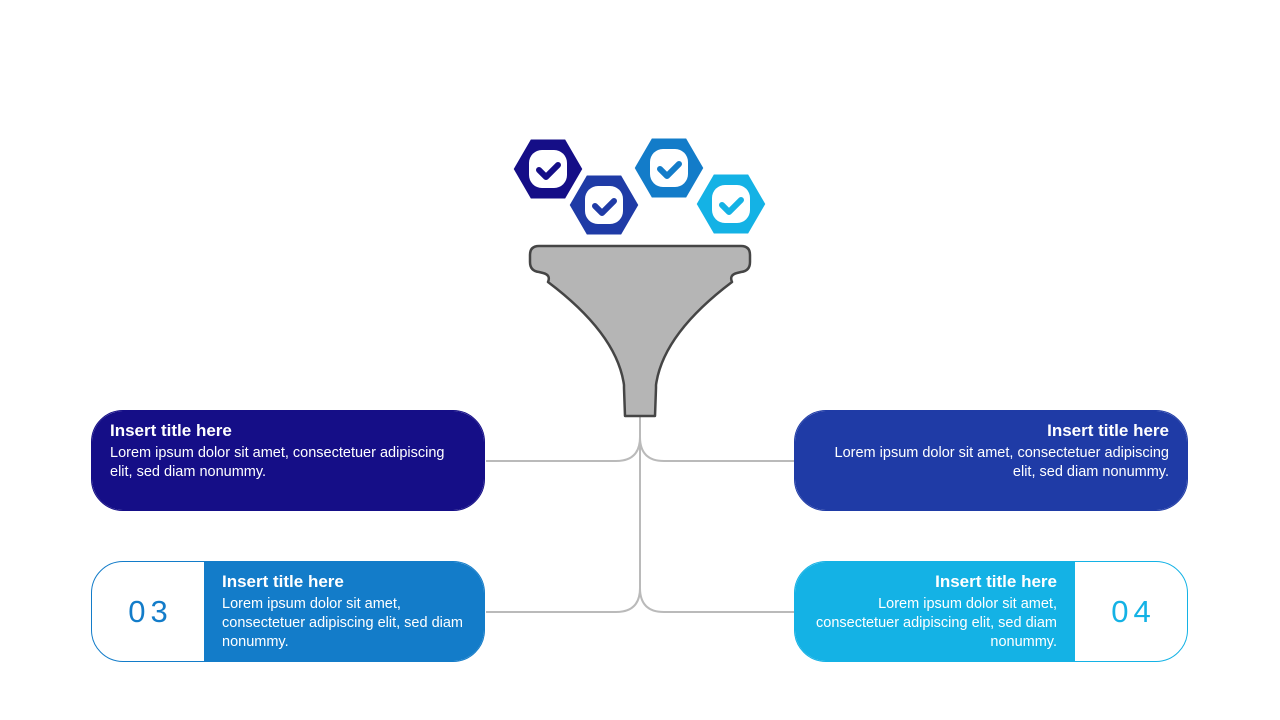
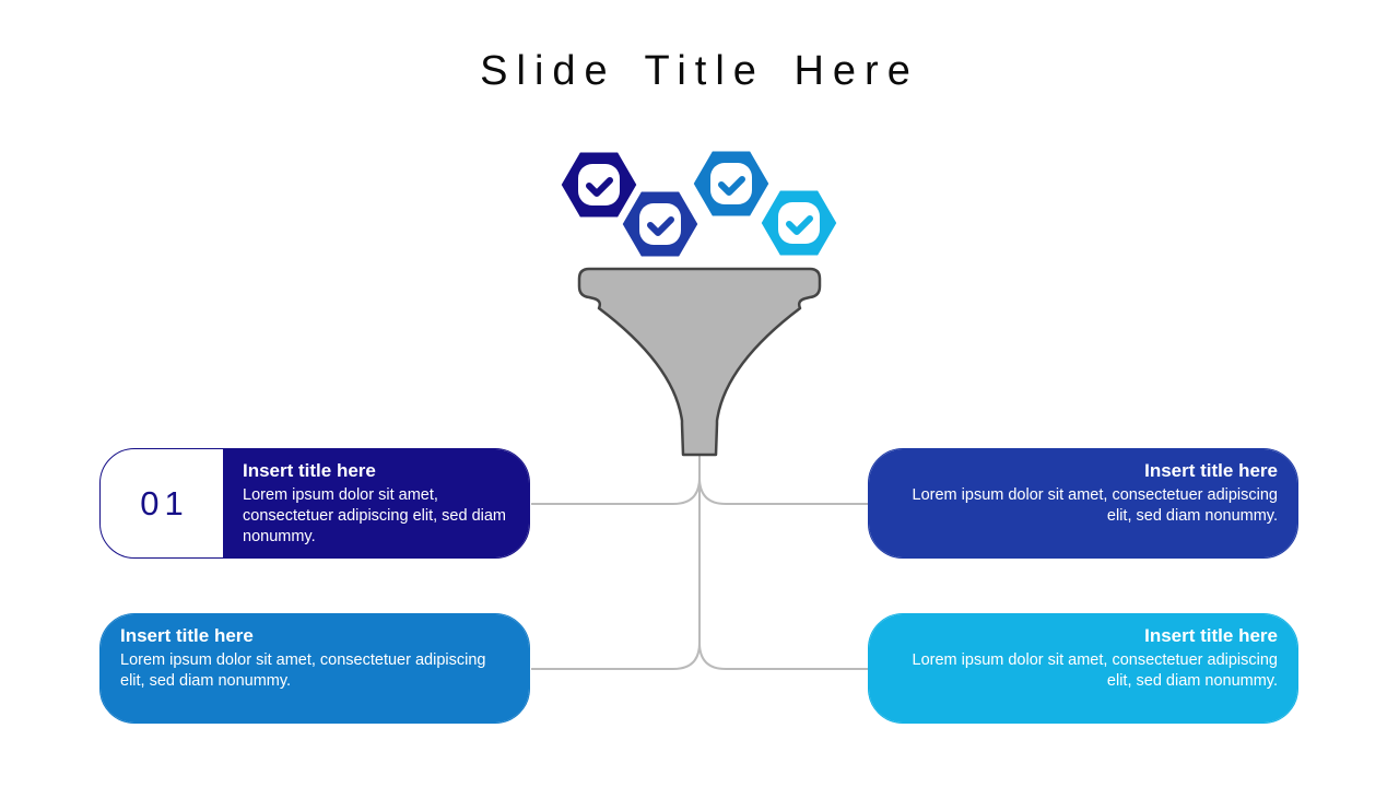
+ Slide Title Here
+ 01
  Insert title here
  Lorem ipsum dolor sit amet, consectetuer adipiscing elit, sed diam nonummy.
  Insert title here
  Lorem ipsum dolor sit amet, consectetuer adipiscing elit, sed diam nonummy.
- 03
  Insert title here
  Lorem ipsum dolor sit amet, consectetuer adipiscing elit, sed diam nonummy.
  Insert title here
  Lorem ipsum dolor sit amet, consectetuer adipiscing elit, sed diam nonummy.
- 04
